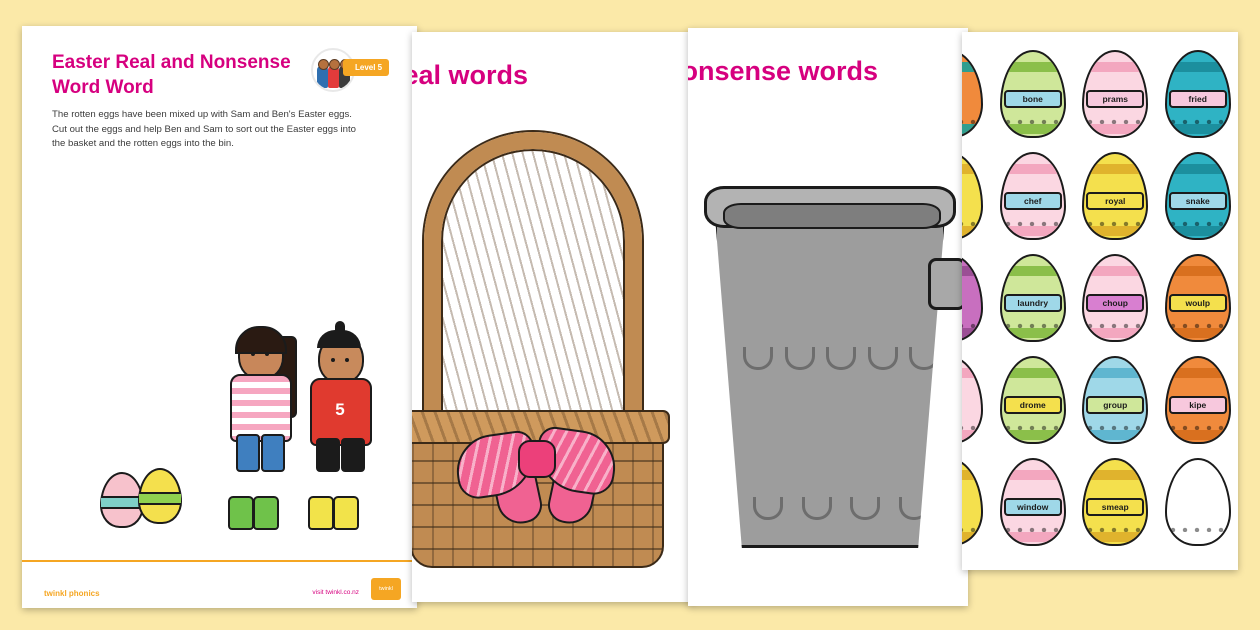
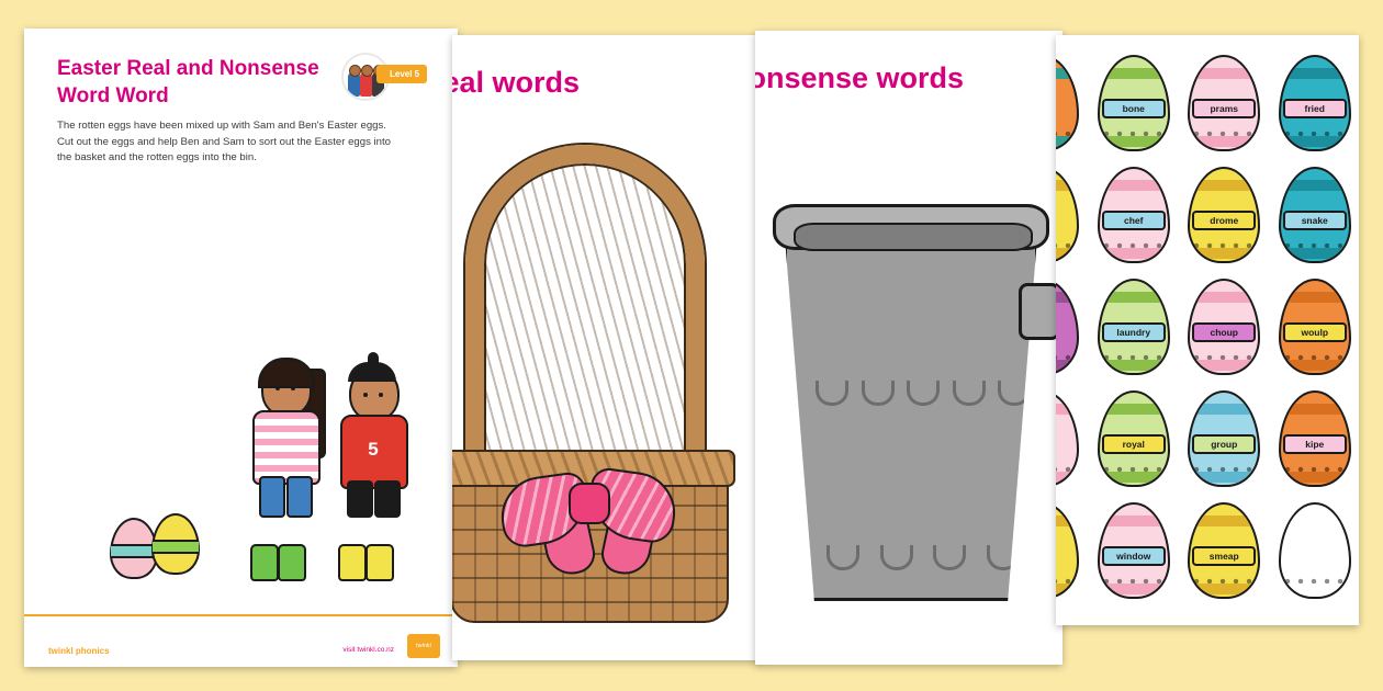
  Easter Real and Nonsense Word Word
  The rotten eggs have been mixed up with Sam and Ben's Easter eggs. Cut out the eggs and help Ben and Sam to sort out the Easter eggs into the basket and the rotten eggs into the bin.
  Level 5
  5
  twinkl phonics
  al words
  onsense words
  bone
  prams
  fried
  chef
- royal
+ drome
  snake
  laundry
  choup
  woulp
- drome
+ royal
  group
  kipe
  window
  smeap
